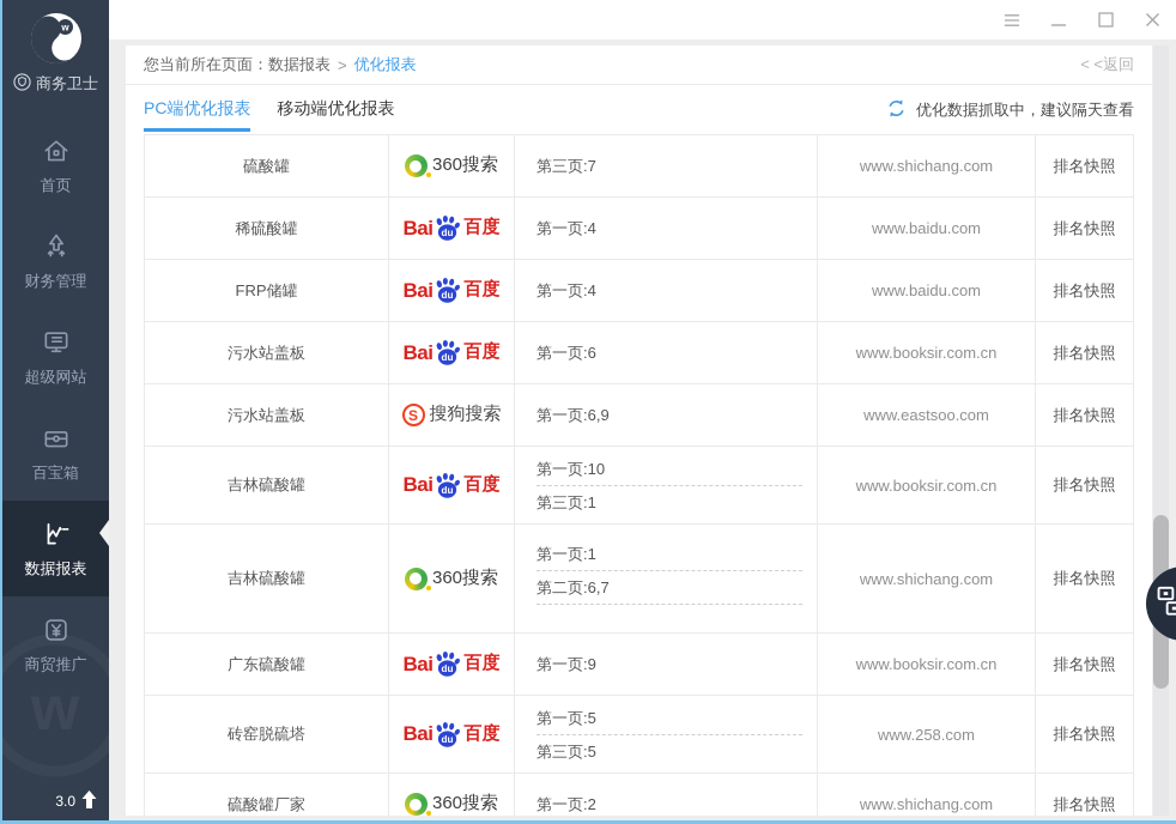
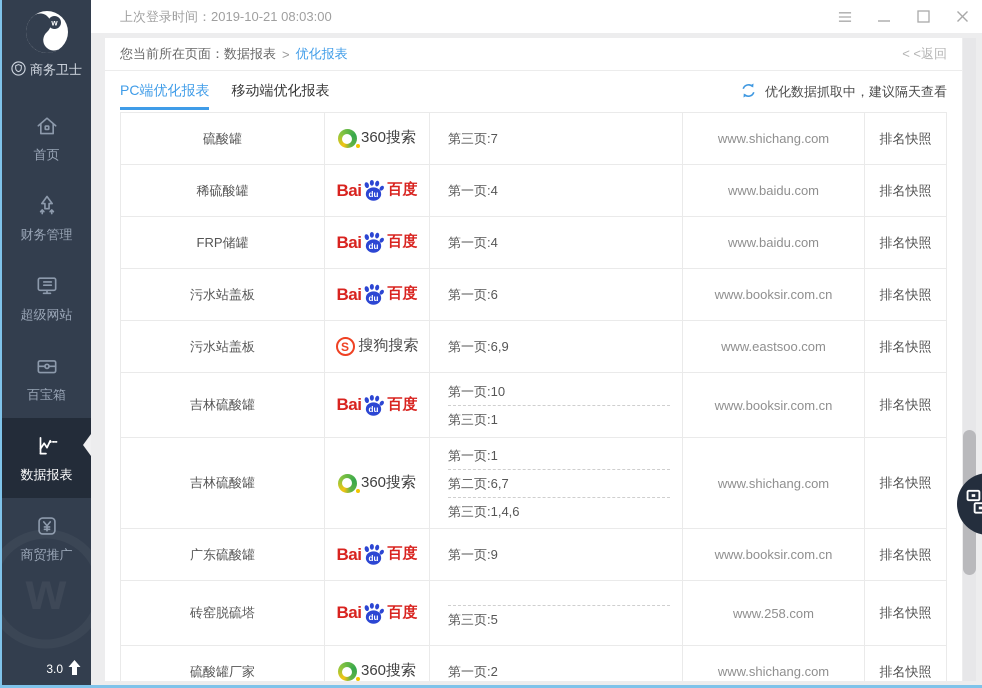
  w
  商务卫士
  首页
  财务管理
  超级网站
  百宝箱
  数据报表
  商贸推广
  3.0
+ 上次登录时间：2019-10-21 08:03:00
  您当前所在页面：
  数据报表
  >
  优化报表
  < <返回
  PC端优化报表
  移动端优化报表
  优化数据抓取中，建议隔天查看
  硫酸罐
  360搜索
  第三页:7
  www.shichang.com
  排名快照
  稀硫酸罐
  Bai
  du
  百度
  第一页:4
  www.baidu.com
  排名快照
  FRP储罐
  Bai
  du
  百度
  第一页:4
  www.baidu.com
  排名快照
  污水站盖板
  Bai
  du
  百度
  第一页:6
  www.booksir.com.cn
  排名快照
  污水站盖板
  S
  搜狗搜索
  第一页:6,9
  www.eastsoo.com
  排名快照
  吉林硫酸罐
  Bai
  du
  百度
  第一页:10
  第三页:1
  www.booksir.com.cn
  排名快照
  吉林硫酸罐
  360搜索
  第一页:1
  第二页:6,7
+ 第三页:1,4,6
  www.shichang.com
  排名快照
  广东硫酸罐
  Bai
  du
  百度
  第一页:9
  www.booksir.com.cn
  排名快照
  砖窑脱硫塔
  Bai
  du
  百度
- 第一页:5
  第三页:5
  www.258.com
  排名快照
  硫酸罐厂家
  360搜索
  第一页:2
  www.shichang.com
  排名快照
